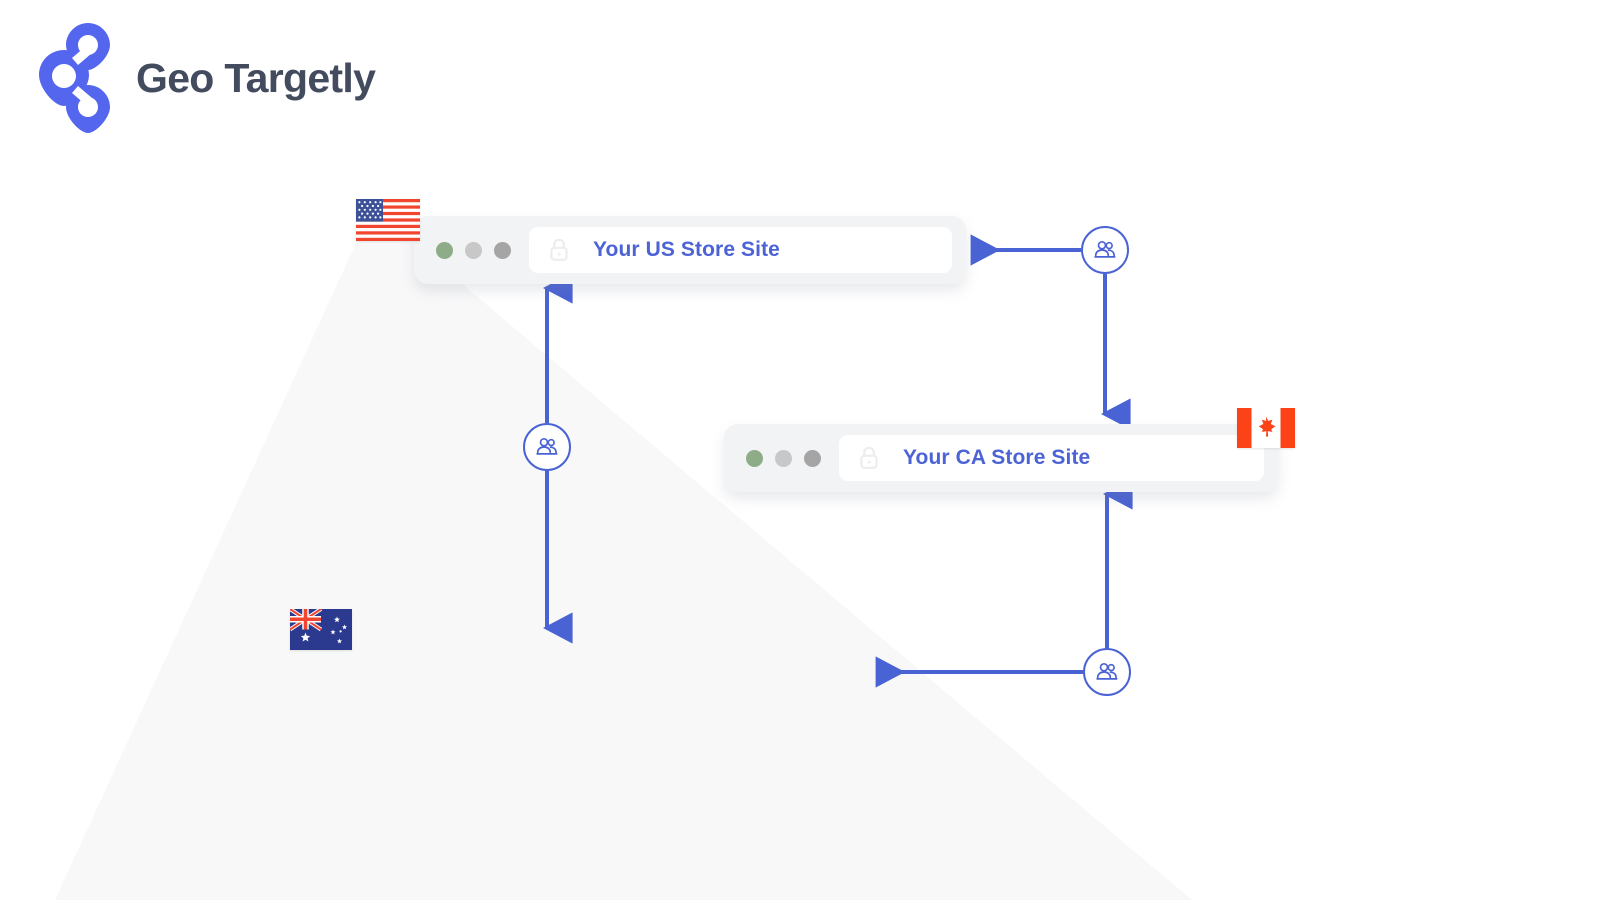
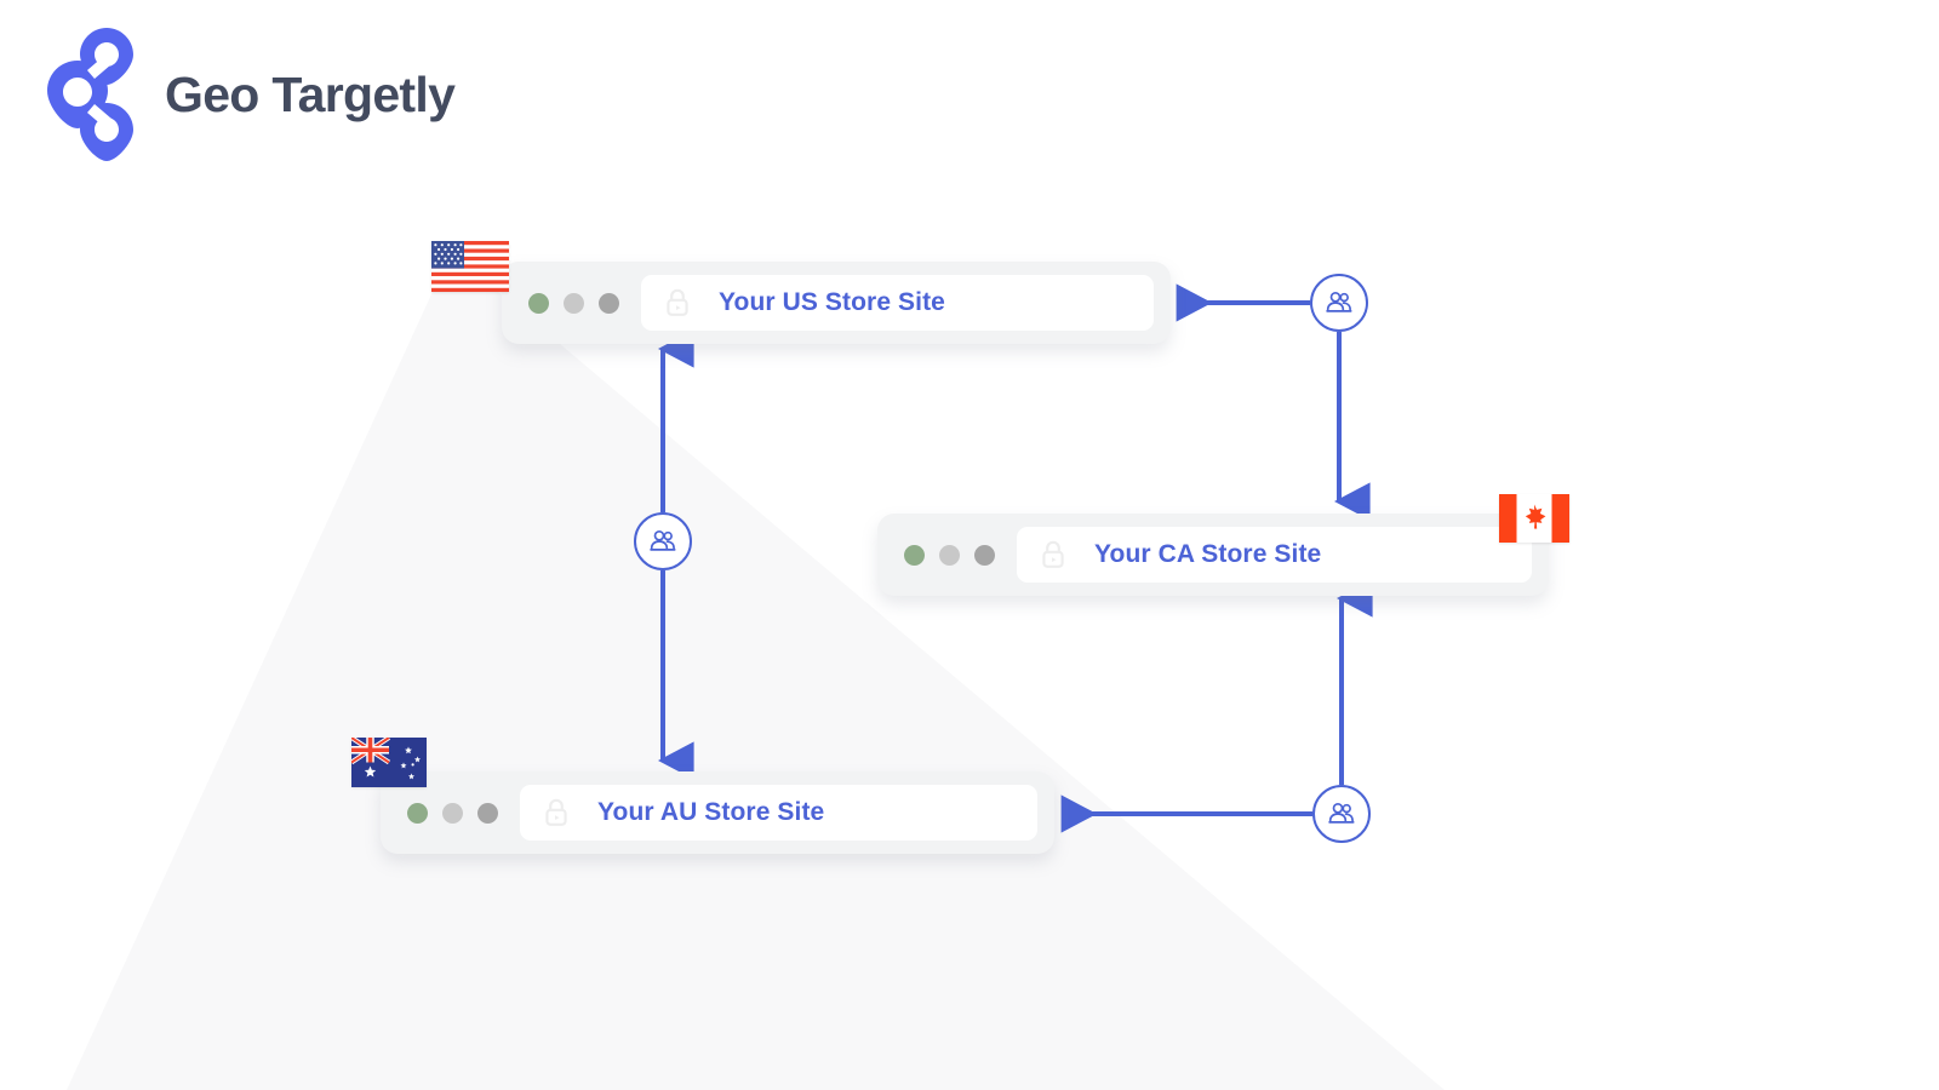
  Geo Targetly
  Your US Store Site
  Your CA Store Site
+ Your AU Store Site
